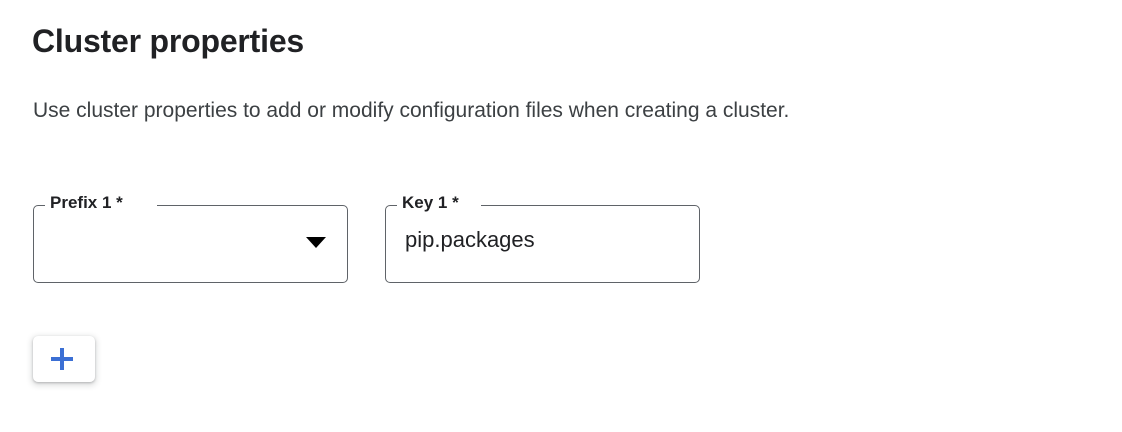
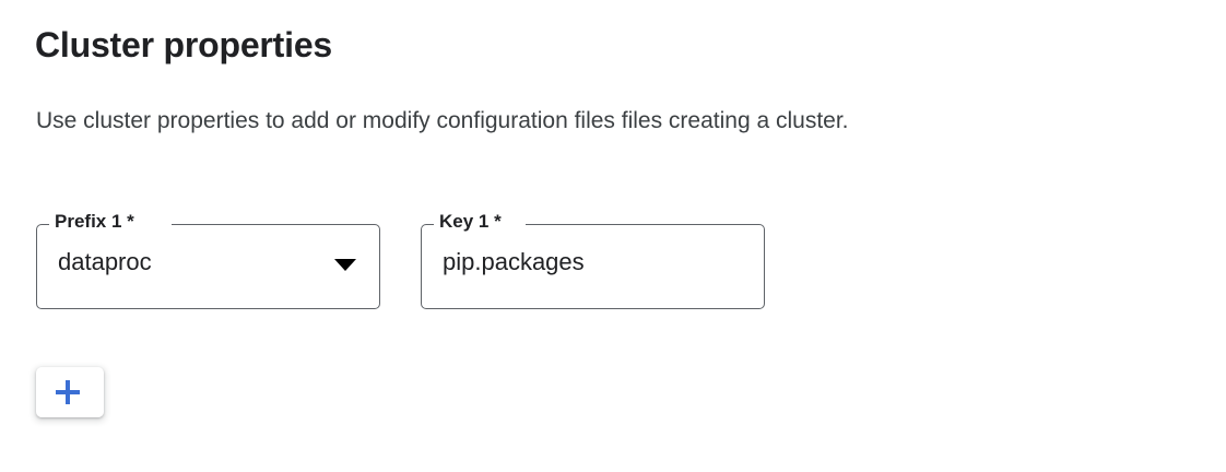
  Cluster properties
- Use cluster properties to add or modify configuration files when creating a cluster.
+ Use cluster properties to add or modify configuration files files creating a cluster.
  Prefix 1 *
+ dataproc
  Key 1 *
  pip.packages
